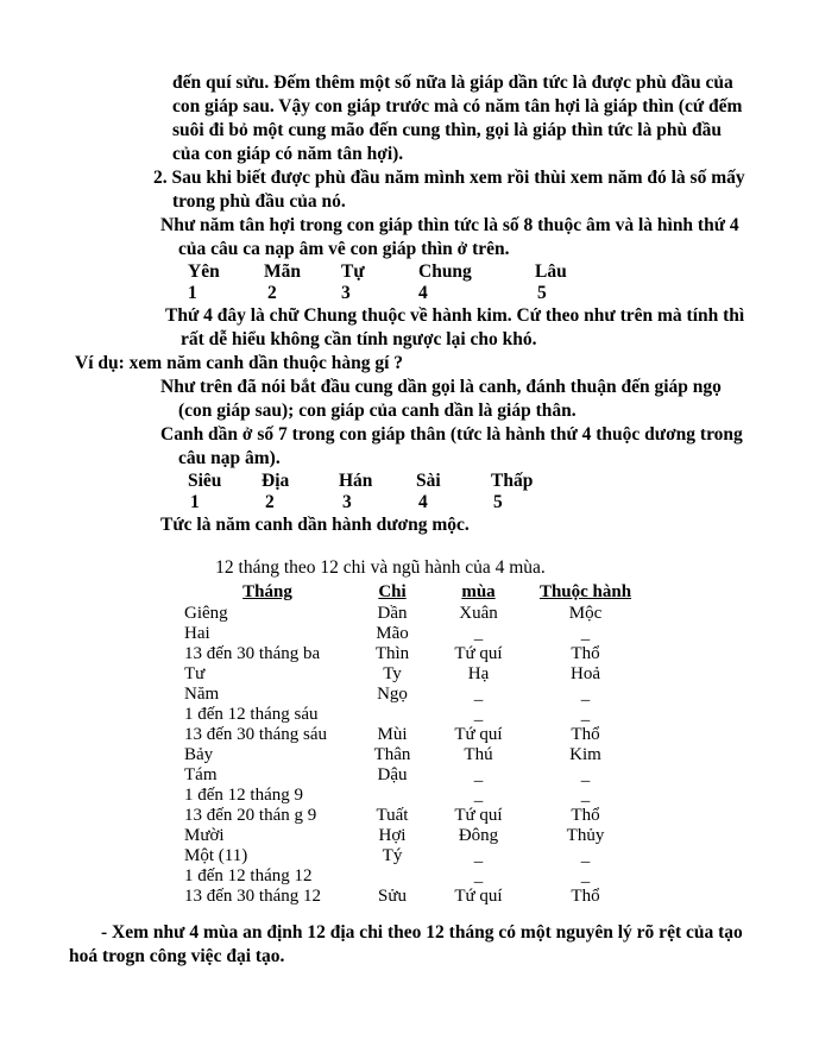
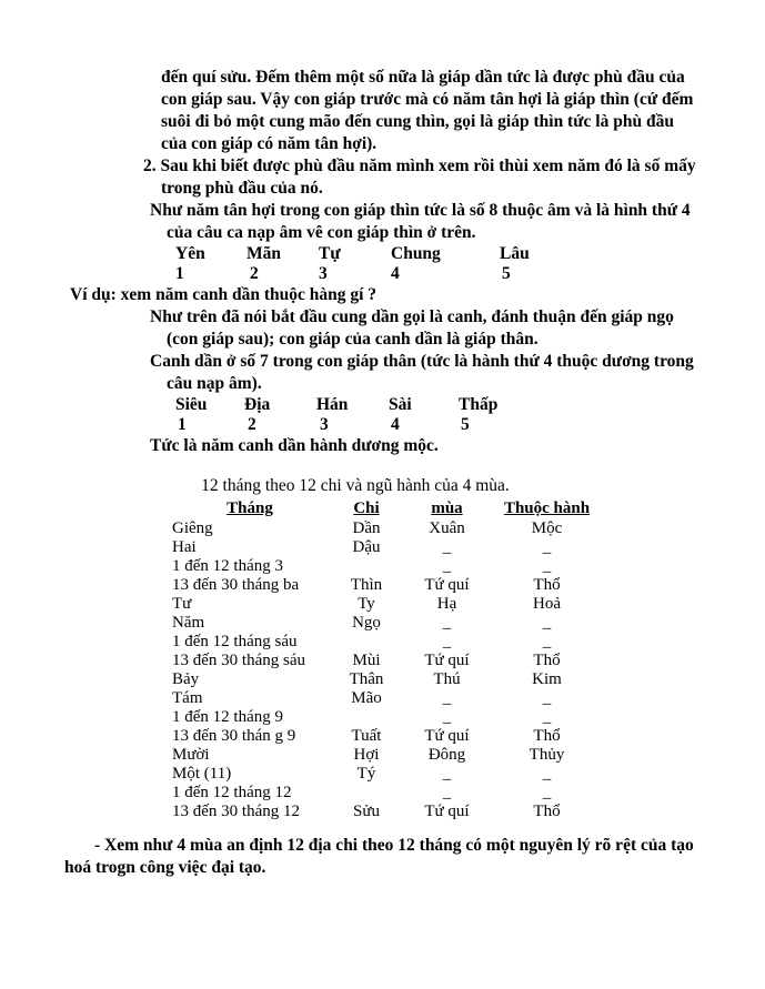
  đến quí sửu. Đếm thêm một số nữa là giáp dần tức là được phù đầu của con giáp sau. Vậy con giáp trước mà có năm tân hợi là giáp thìn (cứ đếm suôi đi bỏ một cung mão đến cung thìn, gọi là giáp thìn tức là phù đầu của con giáp có năm tân hợi).
  2. Sau khi biết được phù đầu năm mình xem rồi thùi xem năm đó là số mấy trong phù đầu của nó.
  Như năm tân hợi trong con giáp thìn tức là số 8 thuộc âm và là hình thứ 4 của câu ca nạp âm vê con giáp thìn ở trên.
  Yên
  Mãn
  Tự
  Chung
  Lâu
  1
  2
  3
  4
  5
- Thứ 4 đây là chữ Chung thuộc về hành kim. Cứ theo như trên mà tính thì rất dễ hiểu không cần tính ngược lại cho khó.
  Ví dụ: xem năm canh dần thuộc hàng gí ?
  Như trên đã nói bắt đầu cung dần gọi là canh, đánh thuận đến giáp ngọ (con giáp sau); con giáp của canh dần là giáp thân.
  Canh dần ở số 7 trong con giáp thân (tức là hành thứ 4 thuộc dương trong câu nạp âm).
  Siêu
  Địa
  Hán
  Sài
  Thấp
  1
  2
  3
  4
  5
  Tức là năm canh dần hành dương mộc.
  12 tháng theo 12 chi và ngũ hành của 4 mùa.
  Tháng	Chi	mùa	Thuộc hành
  Giêng	Dần	Xuân	Mộc
- Hai	Mão	–	–
+ Hai	Dậu	–	–
+ 1 đến 12 tháng 3		–	–
  13 đến 30 tháng ba	Thìn	Tứ quí	Thổ
  Tư	Ty	Hạ	Hoả
  Năm	Ngọ	–	–
  1 đến 12 tháng sáu		–	–
  13 đến 30 tháng sáu	Mùi	Tứ quí	Thổ
  Bảy	Thân	Thú	Kim
- Tám	Dậu	–	–
+ Tám	Mão	–	–
  1 đến 12 tháng 9		–	–
- 13 đến 20 thán g 9	Tuất	Tứ quí	Thổ
+ 13 đến 30 thán g 9	Tuất	Tứ quí	Thổ
  Mười	Hợi	Đông	Thủy
  Một (11)	Tý	–	–
  1 đến 12 tháng 12		–	–
  13 đến 30 tháng 12	Sửu	Tứ quí	Thổ
  - Xem như 4 mùa an định 12 địa chi theo 12 tháng có một nguyên lý rõ rệt của tạo hoá trogn công việc đại tạo.
